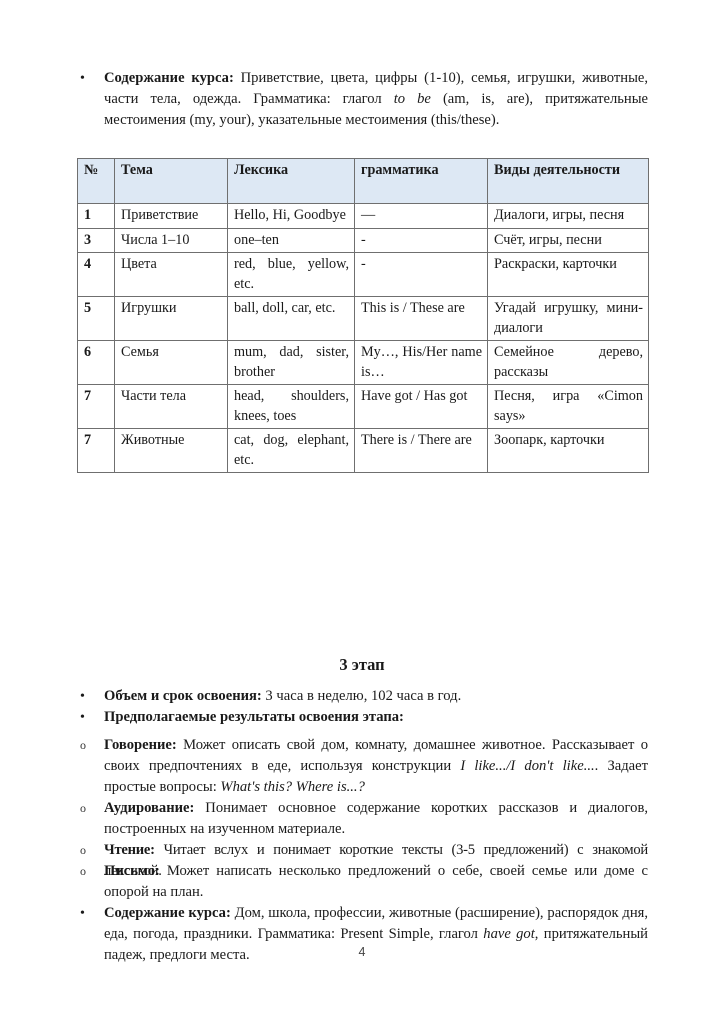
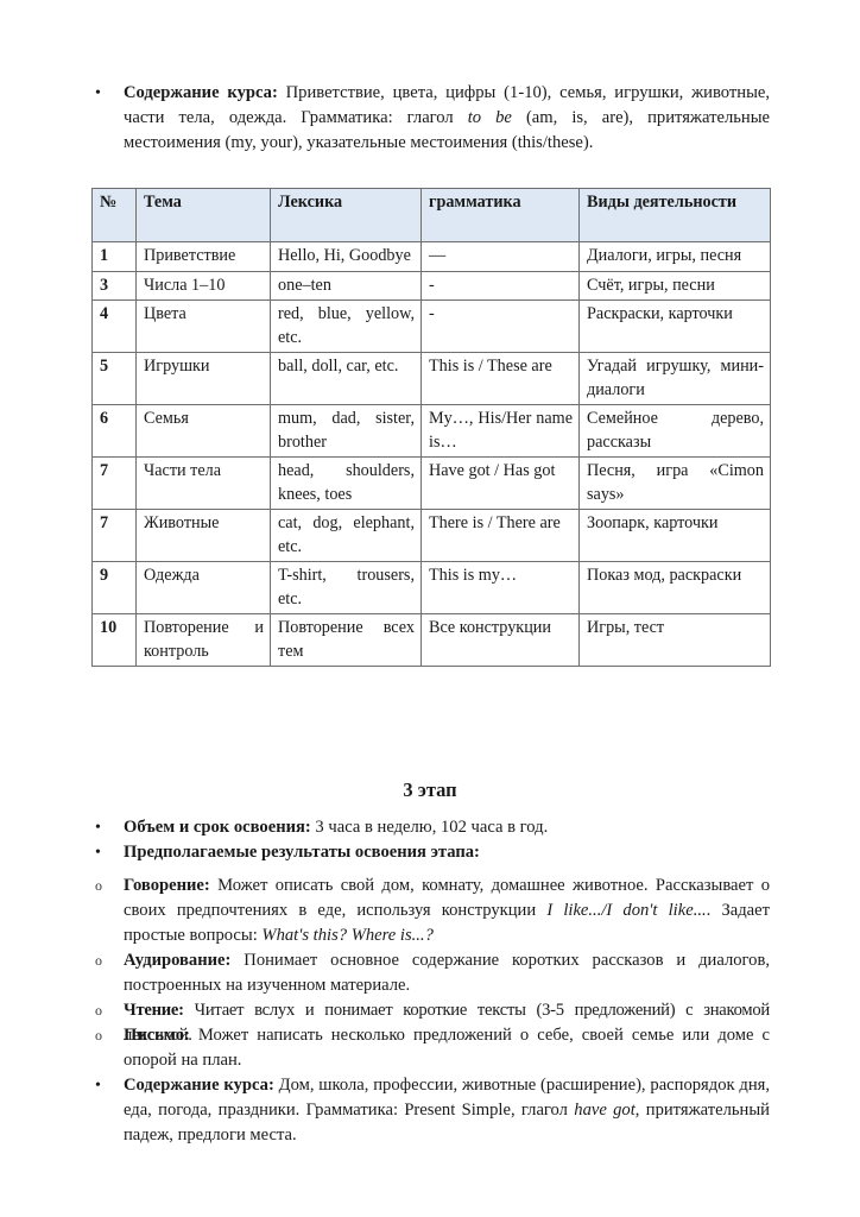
  •
  Содержание курса: Приветствие, цвета, цифры (1-10), семья, игрушки, животные, части тела, одежда. Грамматика: глагол to be (am, is, are), притяжательные местоимения (my, your), указательные местоимения (this/these).
  №	Тема	Лексика	грамматика	Виды деятельности
  1	Приветствие	Hello, Hi, Goodbye	—	Диалоги, игры, песня
  3	Числа 1–10	one–ten	-	Счёт, игры, песни
  4	Цвета	red, blue, yellow, etc.	-	Раскраски, карточки
  5	Игрушки	ball, doll, car, etc.	This is / These are	Угадай игрушку, мини-диалоги
  6	Семья	mum, dad, sister, brother	My…, His/Her name is…	Семейное дерево, рассказы
  7	Части тела	head, shoulders, knees, toes	Have got / Has got	Песня, игра «Cimon says»
  7	Животные	cat, dog, elephant, etc.	There is / There are	Зоопарк, карточки
+ 9	Одежда	T-shirt, trousers, etc.	This is my…	Показ мод, раскраски
+ 10	Повторение и контроль	Повторение всех тем	Все конструкции	Игры, тест
  3 этап
  •
  Объем и срок освоения: 3 часа в неделю, 102 часа в год.
  •
  Предполагаемые результаты освоения этапа:
  o
  Говорение: Может описать свой дом, комнату, домашнее животное. Рассказывает о своих предпочтениях в еде, используя конструкции I like.../I don't like.... Задает простые вопросы: What's this? Where is...?
  o
  Аудирование: Понимает основное содержание коротких рассказов и диалогов, построенных на изученном материале.
  o
  Чтение: Читает вслух и понимает короткие тексты (3-5 предложений) с знакомой лексикой.
  o
  Письмо: Может написать несколько предложений о себе, своей семье или доме с опорой на план.
  •
  Содержание курса: Дом, школа, профессии, животные (расширение), распорядок дня, еда, погода, праздники. Грамматика: Present Simple, глагол have got, притяжательный падеж, предлоги места.
- 4
